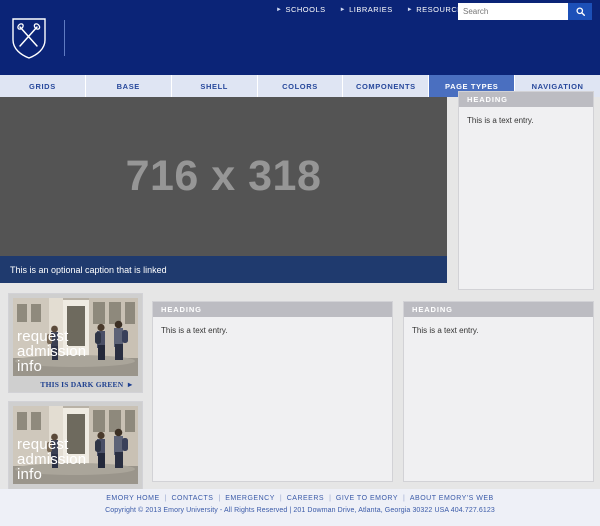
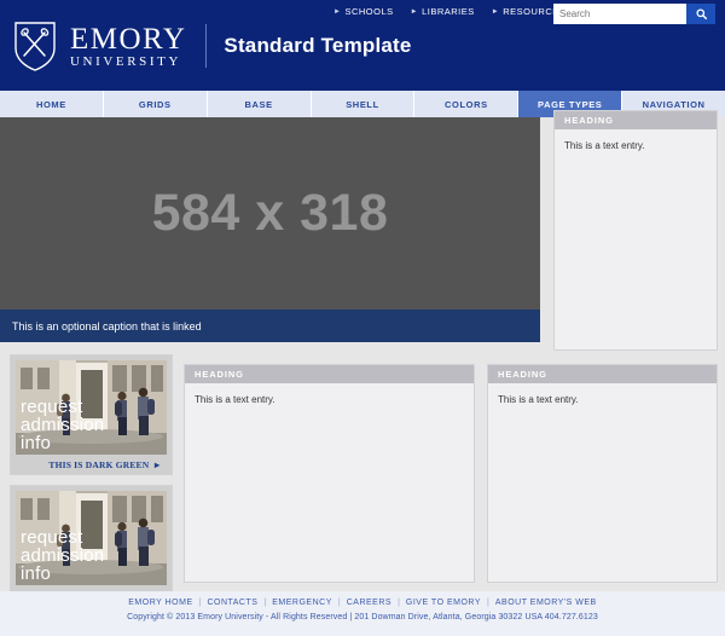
  SCHOOLS
  LIBRARIES
  RESOURC
  Search
+ EMORY
+ UNIVERSITY
+ Standard Template
+ HOME
  GRIDS
  BASE
  SHELL
  COLORS
- COMPONENTS
  PAGE TYPES
  NAVIGATION
- 716 x 318
+ 584 x 318
  This is an optional caption that is linked
  HEADING
  This is a text entry.
  request
  admission
  info
  THIS IS DARK GREEN
  ►
  request
  admission
  info
  HEADING
  This is a text entry.
  HEADING
  This is a text entry.
